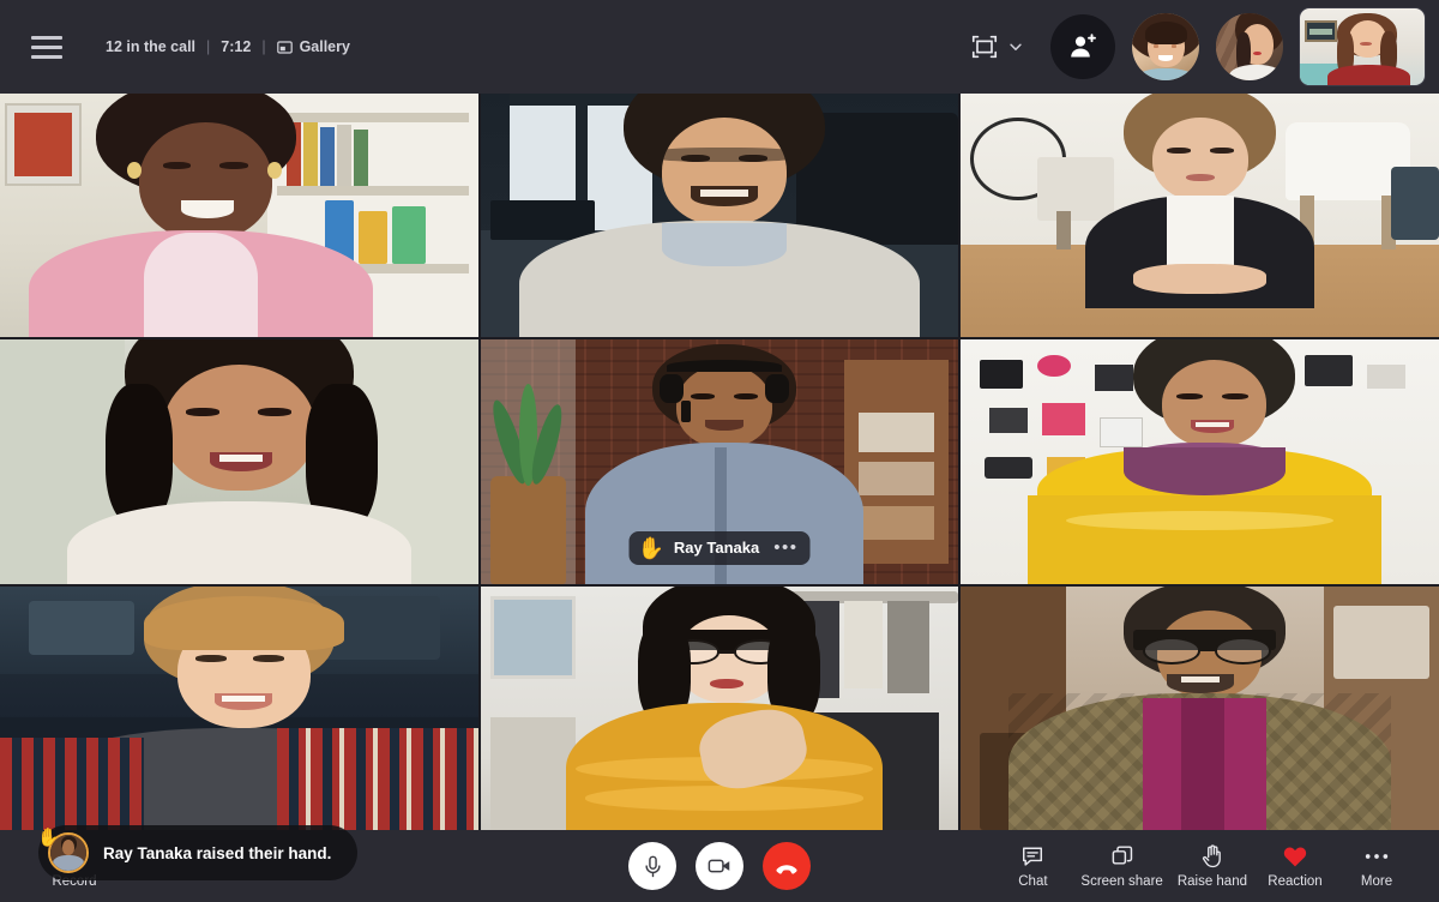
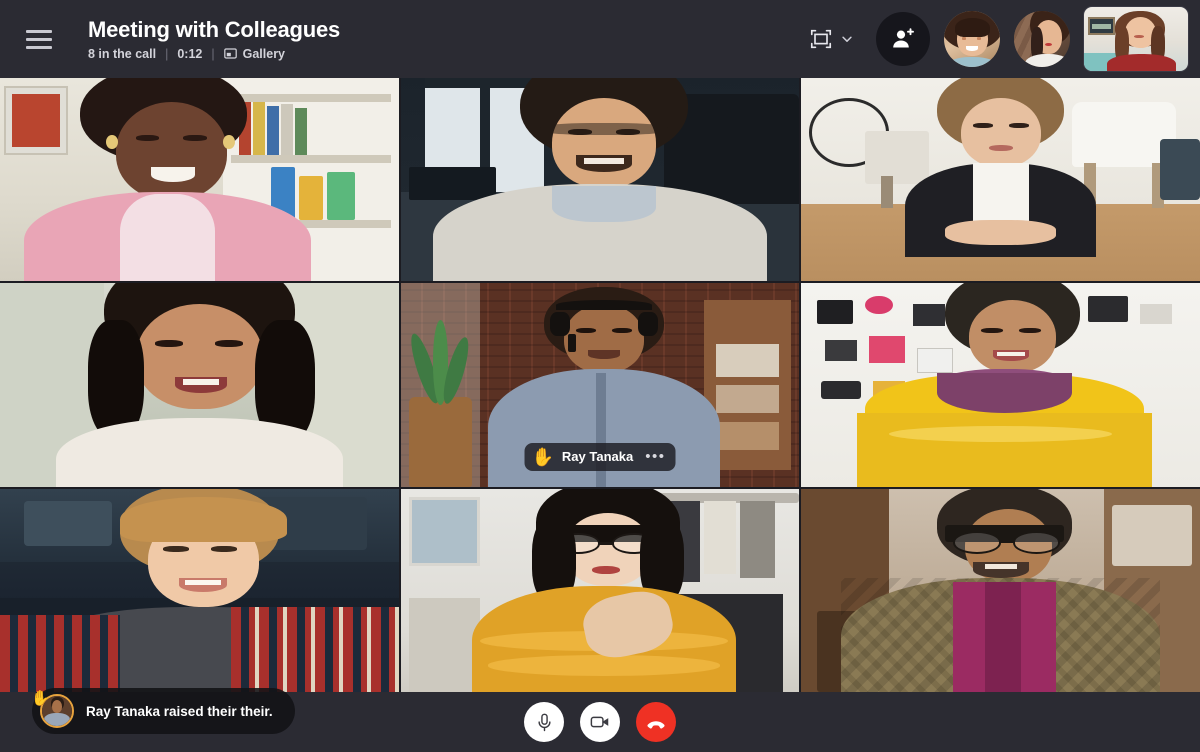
+ Meeting with Colleagues
- 12 in the call
+ 8 in the call
  |
- 7:12
+ 0:12
  |
  Gallery
  ✋
  Ray Tanaka
  •••
  ✋
- Ray Tanaka raised their hand.
+ Ray Tanaka raised their their.
- Record
- Chat
- Screen share
- Raise hand
- Reaction
- More
